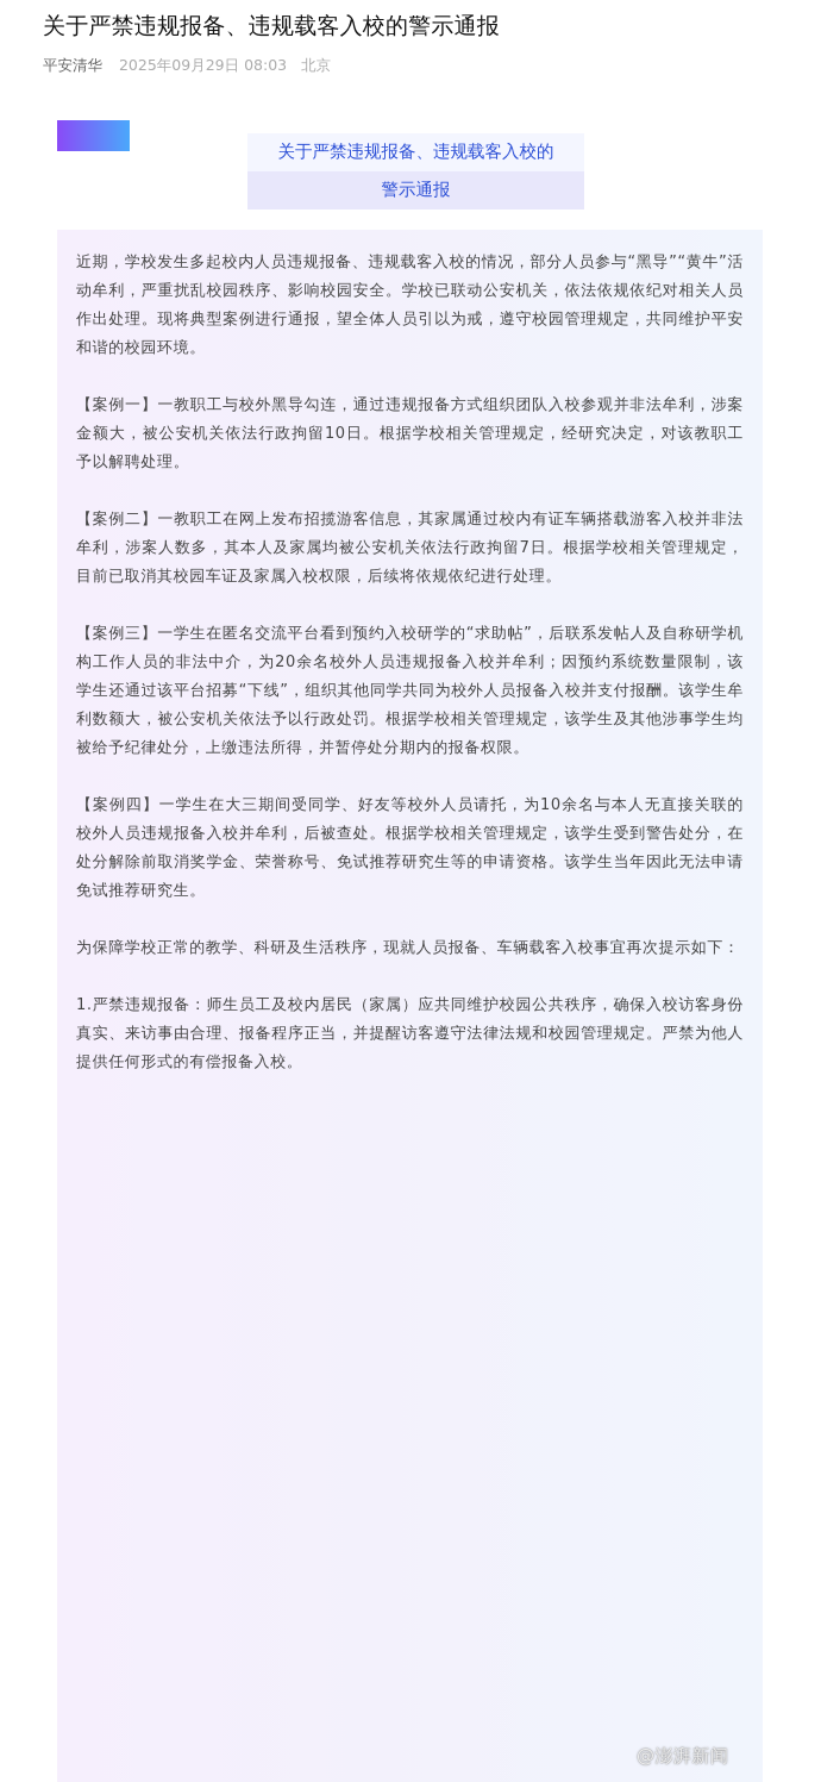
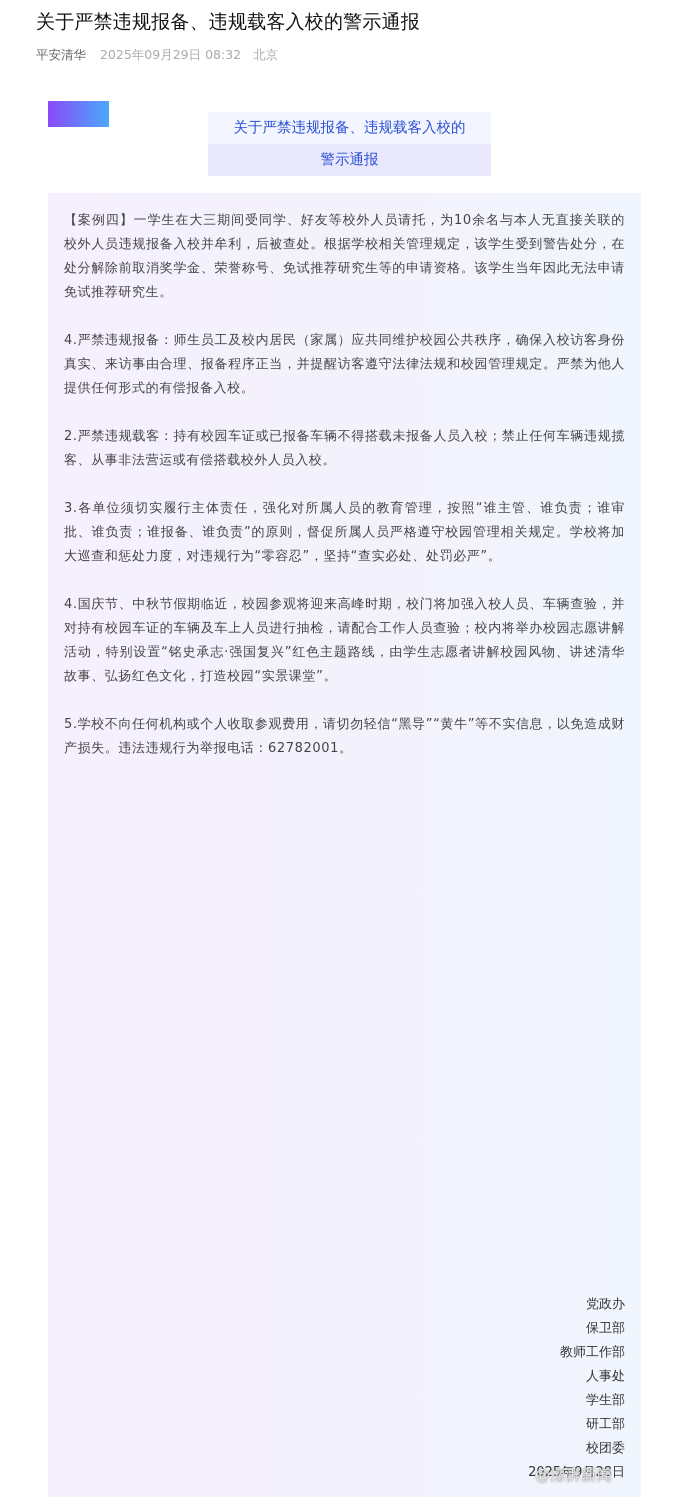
  关于严禁违规报备、违规载客入校的警示通报
- 平安清华 2025年09月29日 08:03 北京
+ 平安清华 2025年09月29日 08:32 北京
  关于严禁违规报备、违规载客入校的
  警示通报
- 近期，学校发生多起校内人员违规报备、违规载客入校的情况，部分人员参与“黑导”“黄牛”活动牟利，严重扰乱校园秩序、影响校园安全。学校已联动公安机关，依法依规依纪对相关人员作出处理。现将典型案例进行通报，望全体人员引以为戒，遵守校园管理规定，共同维护平安和谐的校园环境。
- 【案例一】一教职工与校外黑导勾连，通过违规报备方式组织团队入校参观并非法牟利，涉案金额大，被公安机关依法行政拘留10日。根据学校相关管理规定，经研究决定，对该教职工予以解聘处理。
- 【案例二】一教职工在网上发布招揽游客信息，其家属通过校内有证车辆搭载游客入校并非法牟利，涉案人数多，其本人及家属均被公安机关依法行政拘留7日。根据学校相关管理规定，目前已取消其校园车证及家属入校权限，后续将依规依纪进行处理。
- 【案例三】一学生在匿名交流平台看到预约入校研学的“求助帖”，后联系发帖人及自称研学机构工作人员的非法中介，为20余名校外人员违规报备入校并牟利；因预约系统数量限制，该学生还通过该平台招募“下线”，组织其他同学共同为校外人员报备入校并支付报酬。该学生牟利数额大，被公安机关依法予以行政处罚。根据学校相关管理规定，该学生及其他涉事学生均被给予纪律处分，上缴违法所得，并暂停处分期内的报备权限。
  【案例四】一学生在大三期间受同学、好友等校外人员请托，为10余名与本人无直接关联的校外人员违规报备入校并牟利，后被查处。根据学校相关管理规定，该学生受到警告处分，在处分解除前取消奖学金、荣誉称号、免试推荐研究生等的申请资格。该学生当年因此无法申请免试推荐研究生。
- 为保障学校正常的教学、科研及生活秩序，现就人员报备、车辆载客入校事宜再次提示如下：
- 1.严禁违规报备：师生员工及校内居民（家属）应共同维护校园公共秩序，确保入校访客身份真实、来访事由合理、报备程序正当，并提醒访客遵守法律法规和校园管理规定。严禁为他人提供任何形式的有偿报备入校。
+ 4.严禁违规报备：师生员工及校内居民（家属）应共同维护校园公共秩序，确保入校访客身份真实、来访事由合理、报备程序正当，并提醒访客遵守法律法规和校园管理规定。严禁为他人提供任何形式的有偿报备入校。
+ 2.严禁违规载客：持有校园车证或已报备车辆不得搭载未报备人员入校；禁止任何车辆违规揽客、从事非法营运或有偿搭载校外人员入校。
+ 3.各单位须切实履行主体责任，强化对所属人员的教育管理，按照“谁主管、谁负责；谁审批、谁负责；谁报备、谁负责”的原则，督促所属人员严格遵守校园管理相关规定。学校将加大巡查和惩处力度，对违规行为“零容忍”，坚持“查实必处、处罚必严”。
+ 4.国庆节、中秋节假期临近，校园参观将迎来高峰时期，校门将加强入校人员、车辆查验，并对持有校园车证的车辆及车上人员进行抽检，请配合工作人员查验；校内将举办校园志愿讲解活动，特别设置“铭史承志·强国复兴”红色主题路线，由学生志愿者讲解校园风物、讲述清华故事、弘扬红色文化，打造校园“实景课堂”。
+ 5.学校不向任何机构或个人收取参观费用，请切勿轻信“黑导”“黄牛”等不实信息，以免造成财产损失。违法违规行为举报电话：62782001。
+ 党政办
+ 保卫部
+ 教师工作部
+ 人事处
+ 学生部
+ 研工部
+ 校团委
+ 2025年9月28日
  @澎湃新闻
